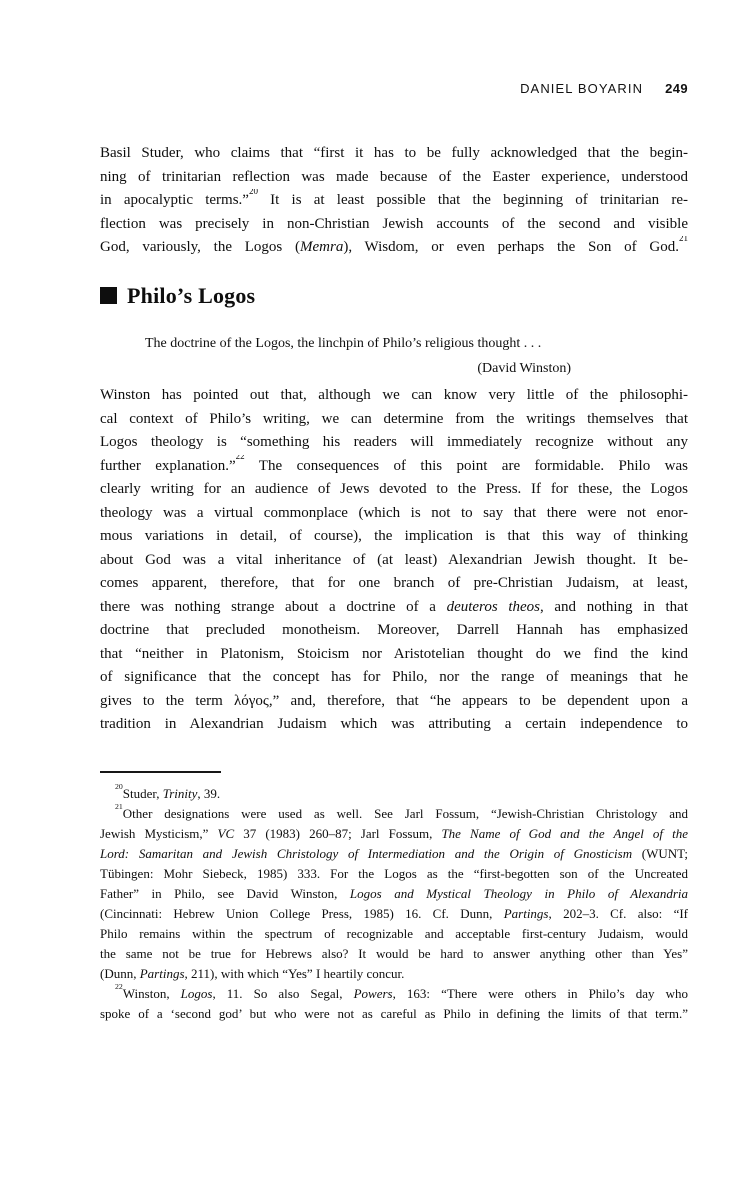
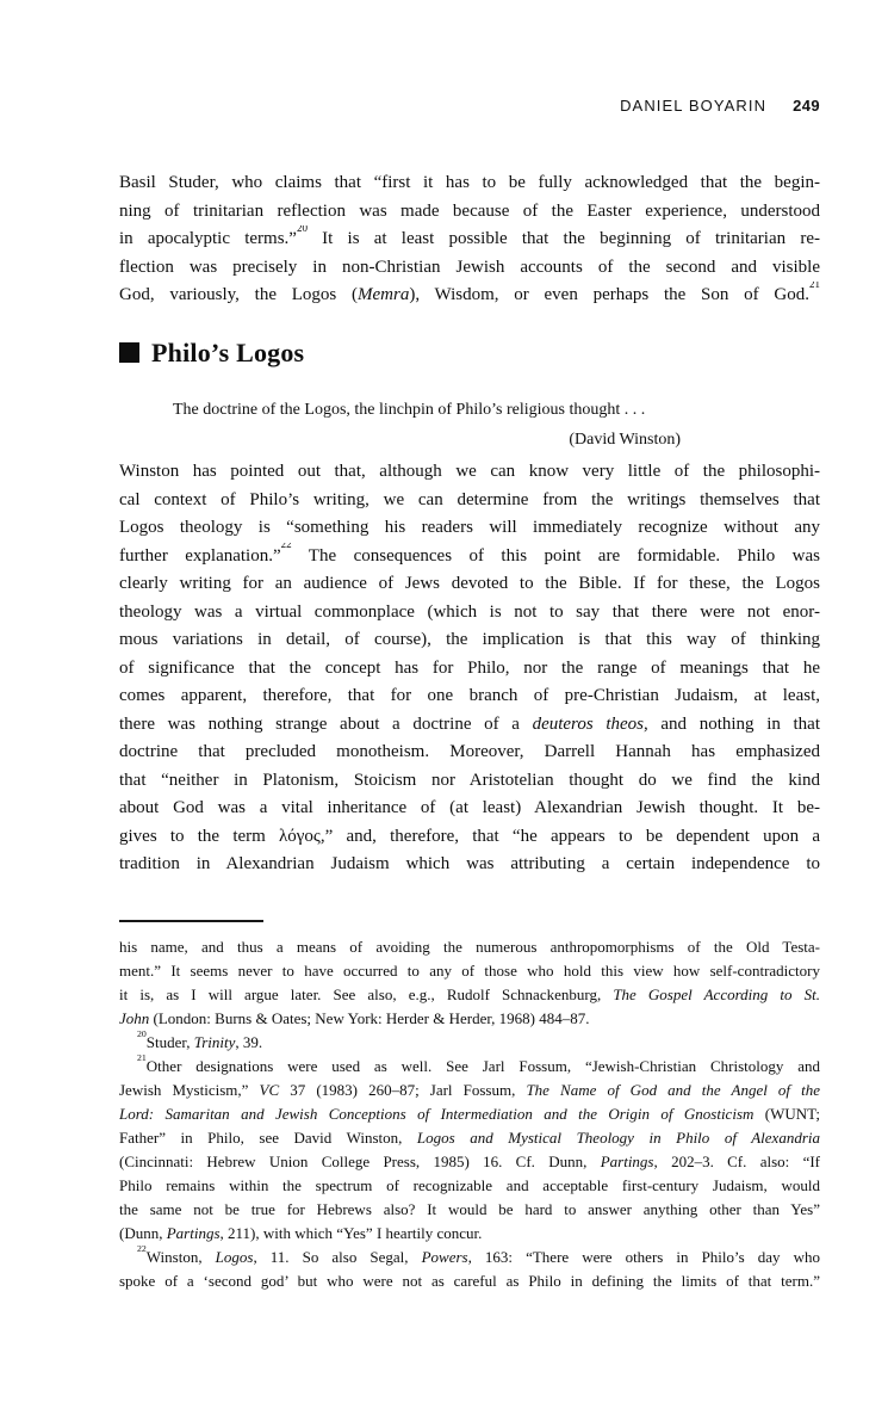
  DANIEL BOYARIN 249
  Basil Studer, who claims that “first it has to be fully acknowledged that the begin-
  ning of trinitarian reflection was made because of the Easter experience, understood
  in apocalyptic terms.”20 It is at least possible that the beginning of trinitarian re-
  flection was precisely in non-Christian Jewish accounts of the second and visible
  God, variously, the Logos (Memra), Wisdom, or even perhaps the Son of God.21
  Philo’s Logos
  The doctrine of the Logos, the linchpin of Philo’s religious thought . . .
  (David Winston)
  Winston has pointed out that, although we can know very little of the philosophi-
  cal context of Philo’s writing, we can determine from the writings themselves that
  Logos theology is “something his readers will immediately recognize without any
  further explanation.”22 The consequences of this point are formidable. Philo was
- clearly writing for an audience of Jews devoted to the Press. If for these, the Logos
+ clearly writing for an audience of Jews devoted to the Bible. If for these, the Logos
  theology was a virtual commonplace (which is not to say that there were not enor-
  mous variations in detail, of course), the implication is that this way of thinking
- about God was a vital inheritance of (at least) Alexandrian Jewish thought. It be-
+ of significance that the concept has for Philo, nor the range of meanings that he
  comes apparent, therefore, that for one branch of pre-Christian Judaism, at least,
  there was nothing strange about a doctrine of a deuteros theos, and nothing in that
  doctrine that precluded monotheism. Moreover, Darrell Hannah has emphasized
  that “neither in Platonism, Stoicism nor Aristotelian thought do we find the kind
- of significance that the concept has for Philo, nor the range of meanings that he
+ about God was a vital inheritance of (at least) Alexandrian Jewish thought. It be-
  gives to the term λόγος,” and, therefore, that “he appears to be dependent upon a
  tradition in Alexandrian Judaism which was attributing a certain independence to
+ his name, and thus a means of avoiding the numerous anthropomorphisms of the Old Testa-
+ ment.” It seems never to have occurred to any of those who hold this view how self-contradictory
+ it is, as I will argue later. See also, e.g., Rudolf Schnackenburg, The Gospel According to St.
+ John (London: Burns & Oates; New York: Herder & Herder, 1968) 484–87.
  20Studer, Trinity, 39.
  21Other designations were used as well. See Jarl Fossum, “Jewish-Christian Christology and
  Jewish Mysticism,” VC 37 (1983) 260–87; Jarl Fossum, The Name of God and the Angel of the
- Lord: Samaritan and Jewish Christology of Intermediation and the Origin of Gnosticism (WUNT;
+ Lord: Samaritan and Jewish Conceptions of Intermediation and the Origin of Gnosticism (WUNT;
- Tübingen: Mohr Siebeck, 1985) 333. For the Logos as the “first-begotten son of the Uncreated
  Father” in Philo, see David Winston, Logos and Mystical Theology in Philo of Alexandria
  (Cincinnati: Hebrew Union College Press, 1985) 16. Cf. Dunn, Partings, 202–3. Cf. also: “If
  Philo remains within the spectrum of recognizable and acceptable first-century Judaism, would
  the same not be true for Hebrews also? It would be hard to answer anything other than Yes”
  (Dunn, Partings, 211), with which “Yes” I heartily concur.
  22Winston, Logos, 11. So also Segal, Powers, 163: “There were others in Philo’s day who
  spoke of a ‘second god’ but who were not as careful as Philo in defining the limits of that term.”
